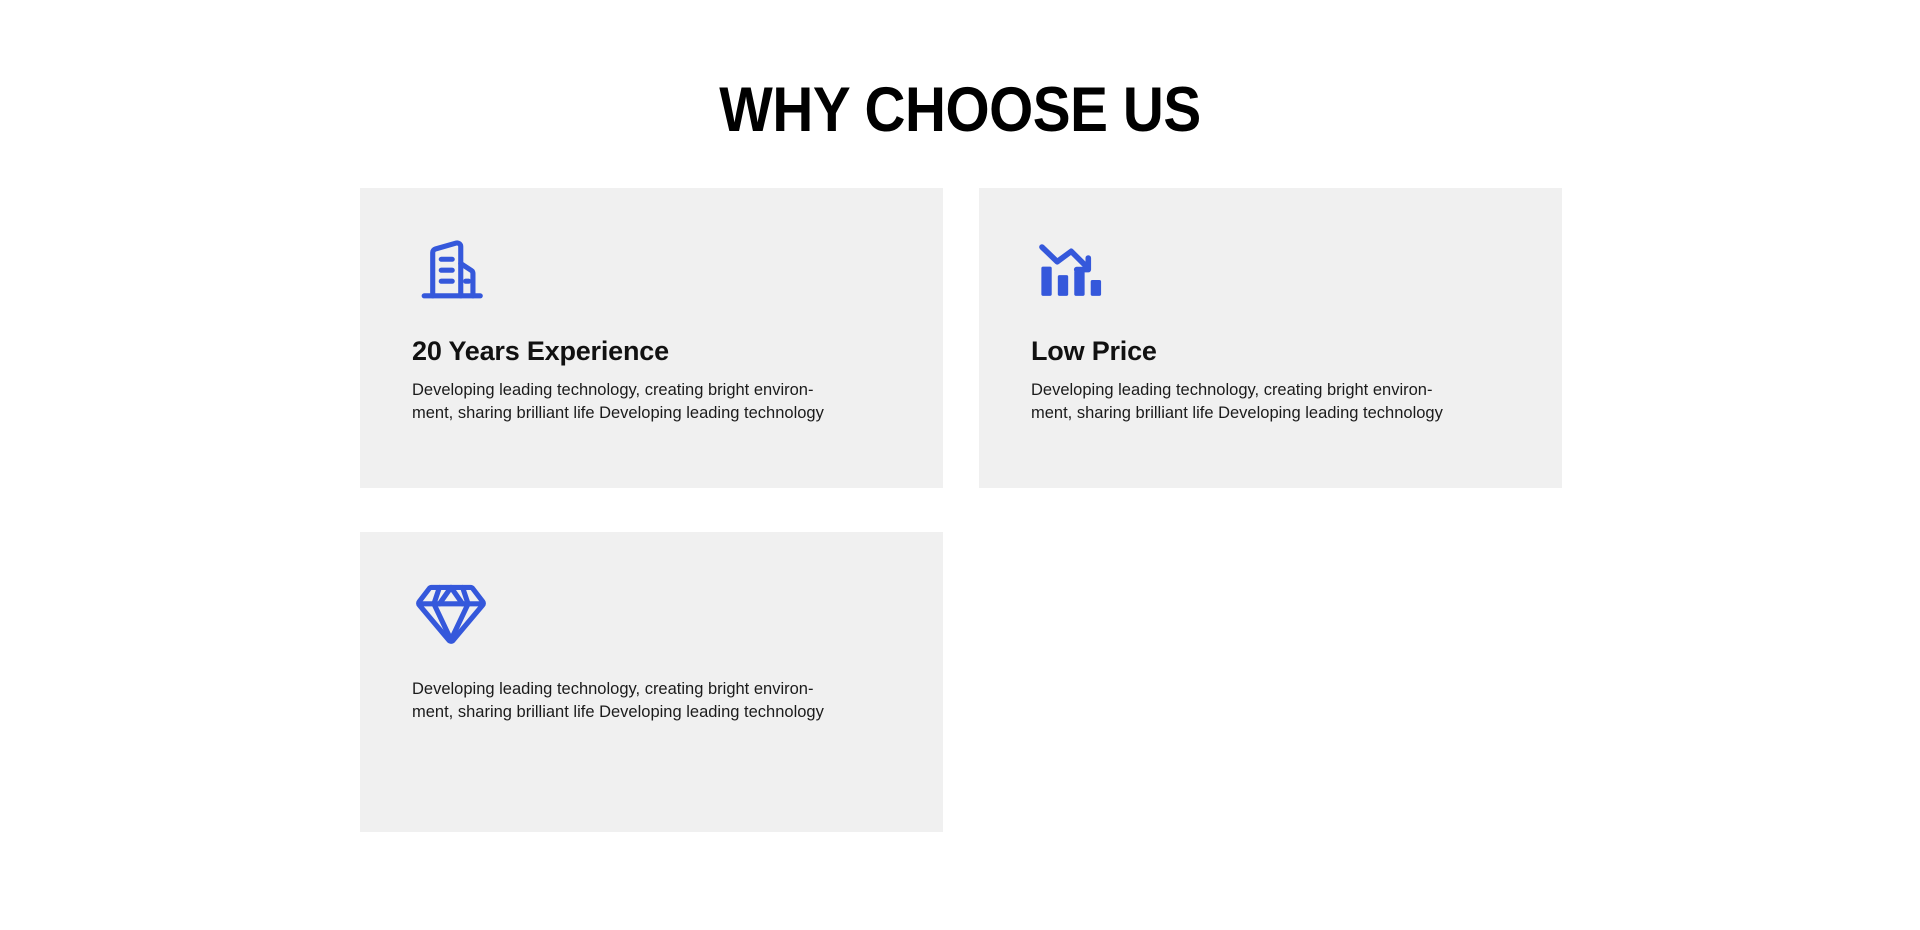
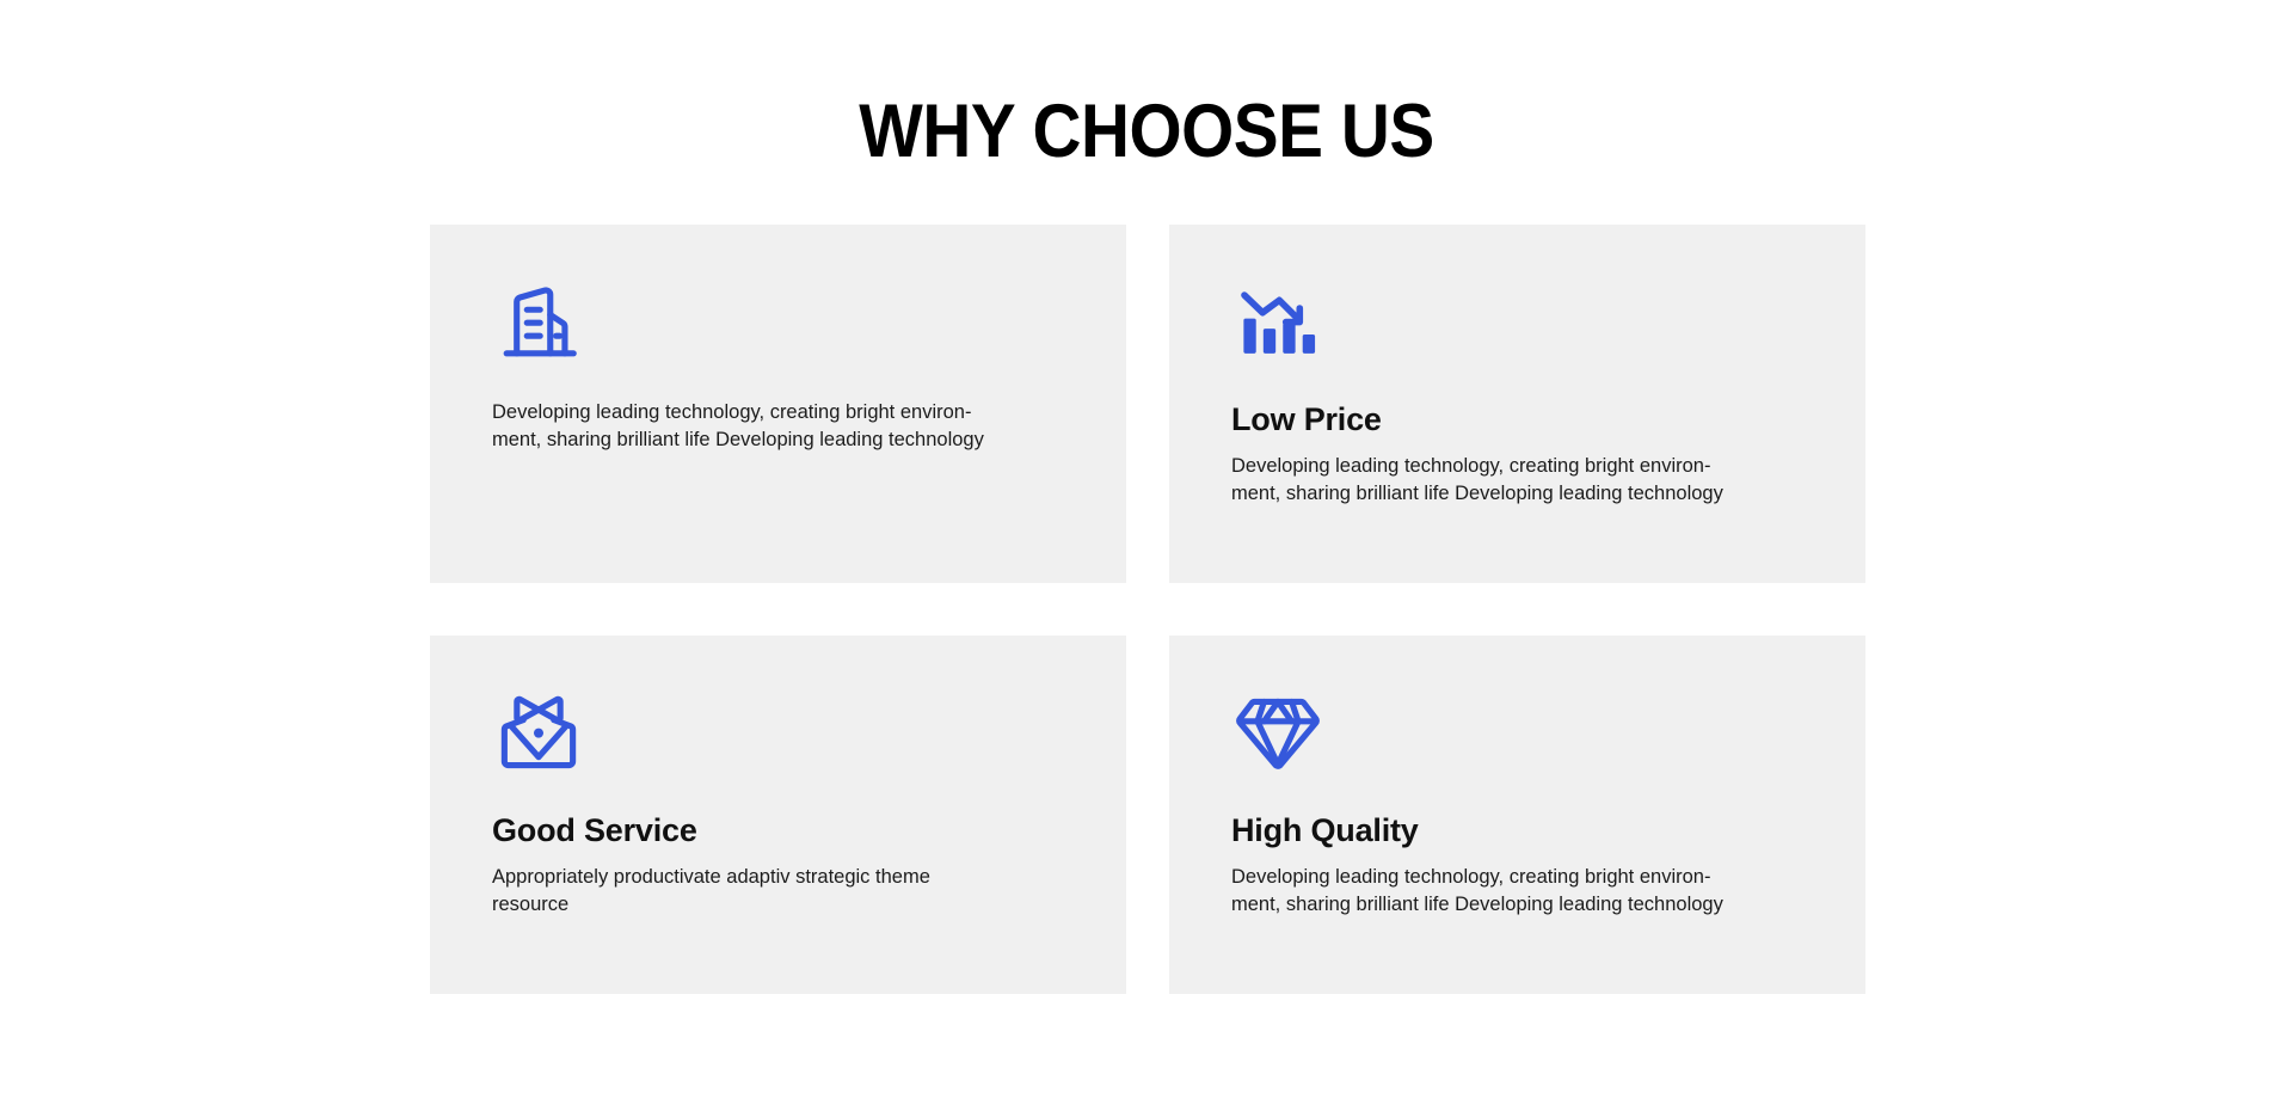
  WHY CHOOSE US
- 20 Years Experience
  Developing leading technology, creating bright environ-ment, sharing brilliant life Developing leading technology
  Low Price
  Developing leading technology, creating bright environ-ment, sharing brilliant life Developing leading technology
+ Good Service
+ Appropriately productivate adaptiv strategic theme resource
+ High Quality
  Developing leading technology, creating bright environ-ment, sharing brilliant life Developing leading technology
